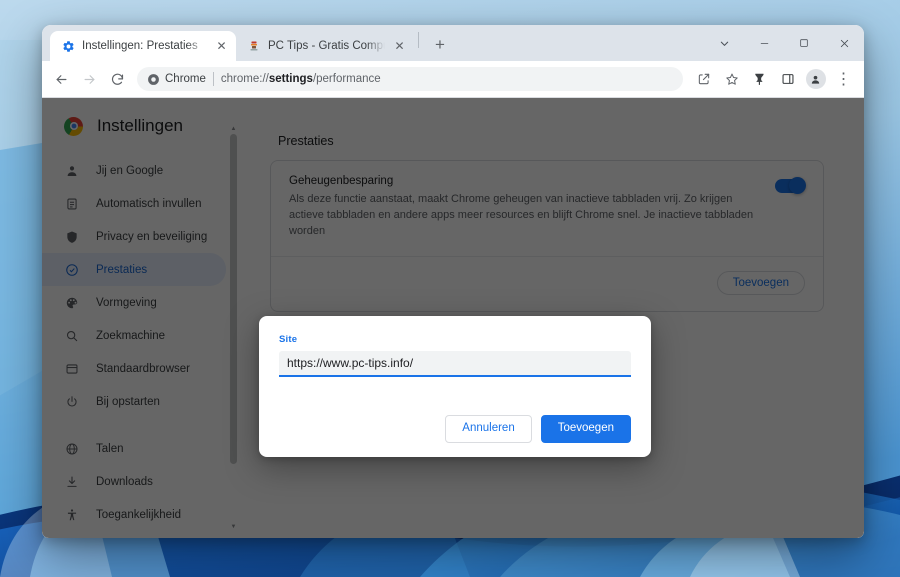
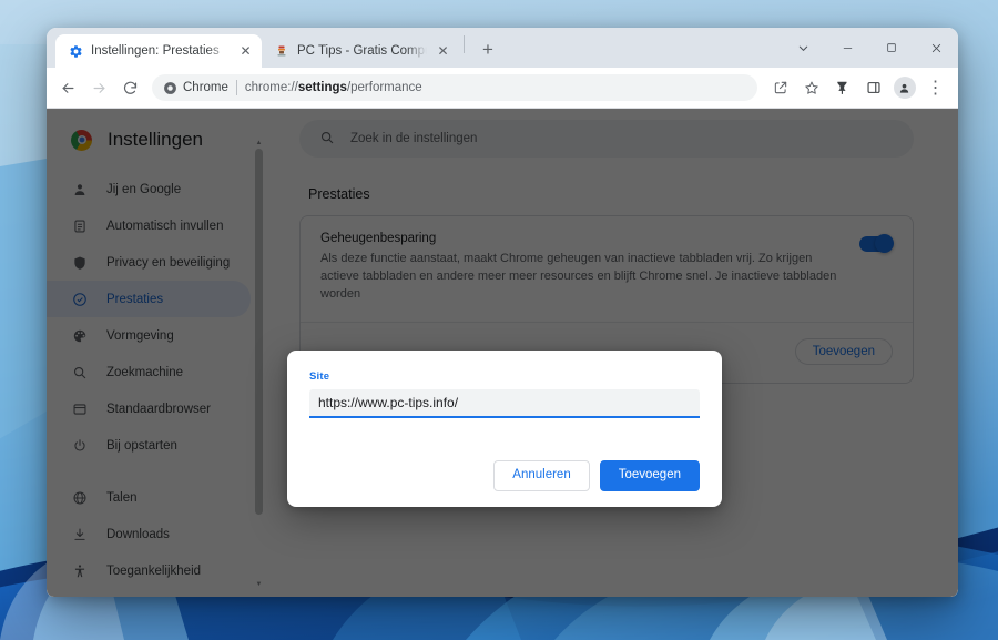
  Instellingen: Prestaties
  ✕
  ✕
  +
  Chrome
  chrome://settings/performance
  ⋮
  Instellingen
  Jij en Google
  Automatisch invullen
  Privacy en beveiliging
  Prestaties
  Vormgeving
  Zoekmachine
  Standaardbrowser
  Bij opstarten
  Talen
  Downloads
  Toegankelijkheid
+ Zoek in de instellingen
  Prestaties
  Geheugenbesparing
- Als deze functie aanstaat, maakt Chrome geheugen van inactieve tabbladen vrij. Zo krijgen actieve tabbladen en andere apps meer resources en blijft Chrome snel. Je inactieve tabbladen worden
+ Als deze functie aanstaat, maakt Chrome geheugen van inactieve tabbladen vrij. Zo krijgen actieve tabbladen en andere meer meer resources en blijft Chrome snel. Je inactieve tabbladen worden
  Toevoegen
  Site
  https://www.pc-tips.info/
  Annuleren
  Toevoegen
